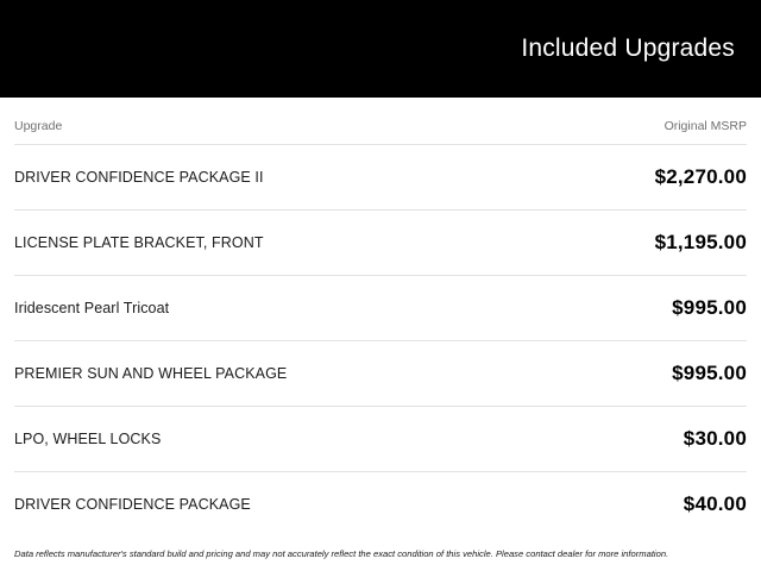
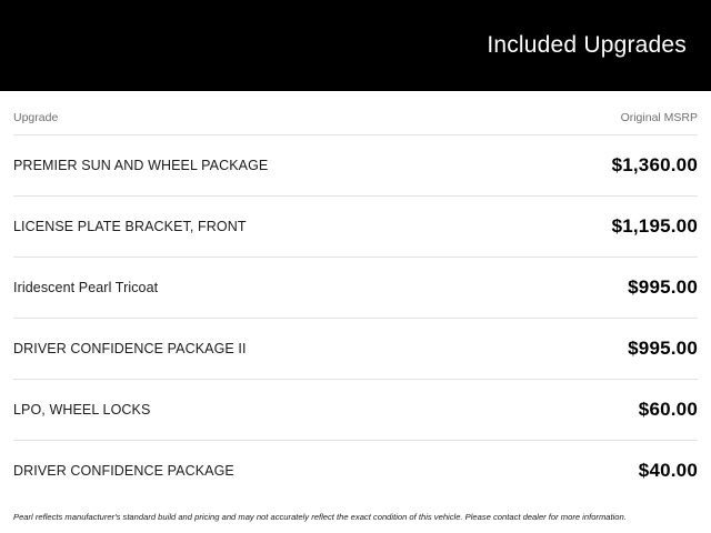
  Included Upgrades
  Upgrade
  Original MSRP
- DRIVER CONFIDENCE PACKAGE II
+ PREMIER SUN AND WHEEL PACKAGE
- $2,270.00
+ $1,360.00
  LICENSE PLATE BRACKET, FRONT
  $1,195.00
  Iridescent Pearl Tricoat
  $995.00
- PREMIER SUN AND WHEEL PACKAGE
+ DRIVER CONFIDENCE PACKAGE II
  $995.00
  LPO, WHEEL LOCKS
- $30.00
+ $60.00
  DRIVER CONFIDENCE PACKAGE
  $40.00
- Data reflects manufacturer's standard build and pricing and may not accurately reflect the exact condition of this vehicle. Please contact dealer for more information.
+ Pearl reflects manufacturer's standard build and pricing and may not accurately reflect the exact condition of this vehicle. Please contact dealer for more information.
